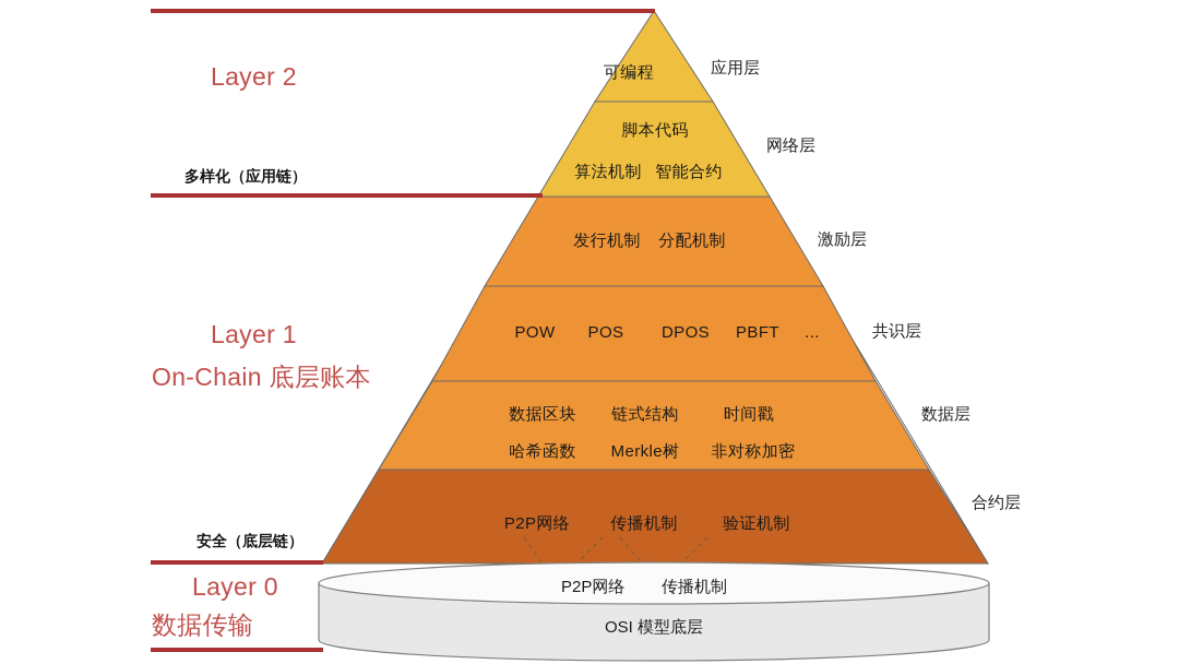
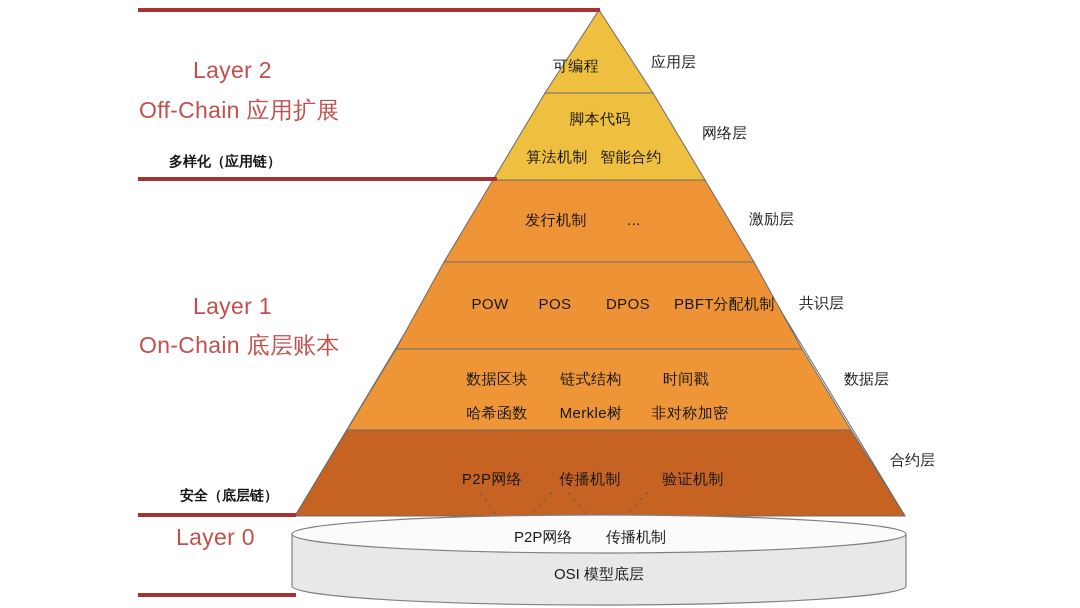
  Layer 2
+ Off-Chain 应用扩展
  多样化（应用链）
  Layer 1
  On-Chain 底层账本
  安全（底层链）
  Layer 0
- 数据传输
  可编程
  脚本代码
  算法机制
  智能合约
  发行机制
- 分配机制
+ ...
  POW
  POS
  DPOS
  PBFT
- ...
+ 分配机制
  数据区块
  链式结构
  时间戳
  哈希函数
  Merkle树
  非对称加密
  P2P网络
  传播机制
  验证机制
  应用层
  网络层
  激励层
  共识层
  数据层
  合约层
  P2P网络
  传播机制
  OSI 模型底层
